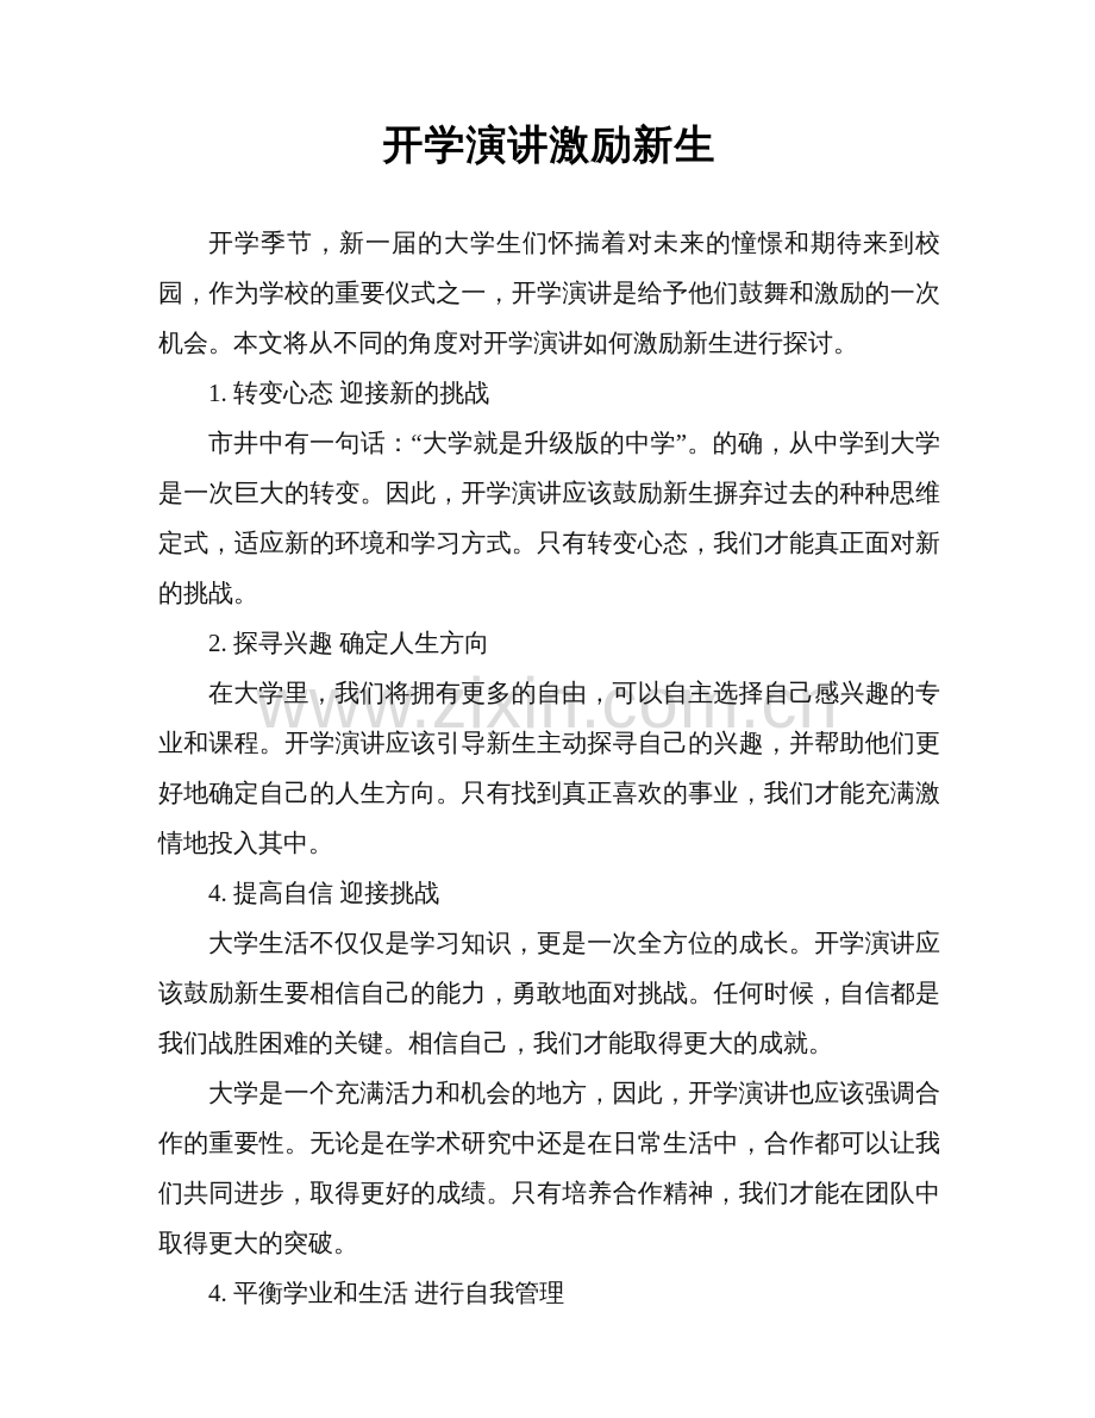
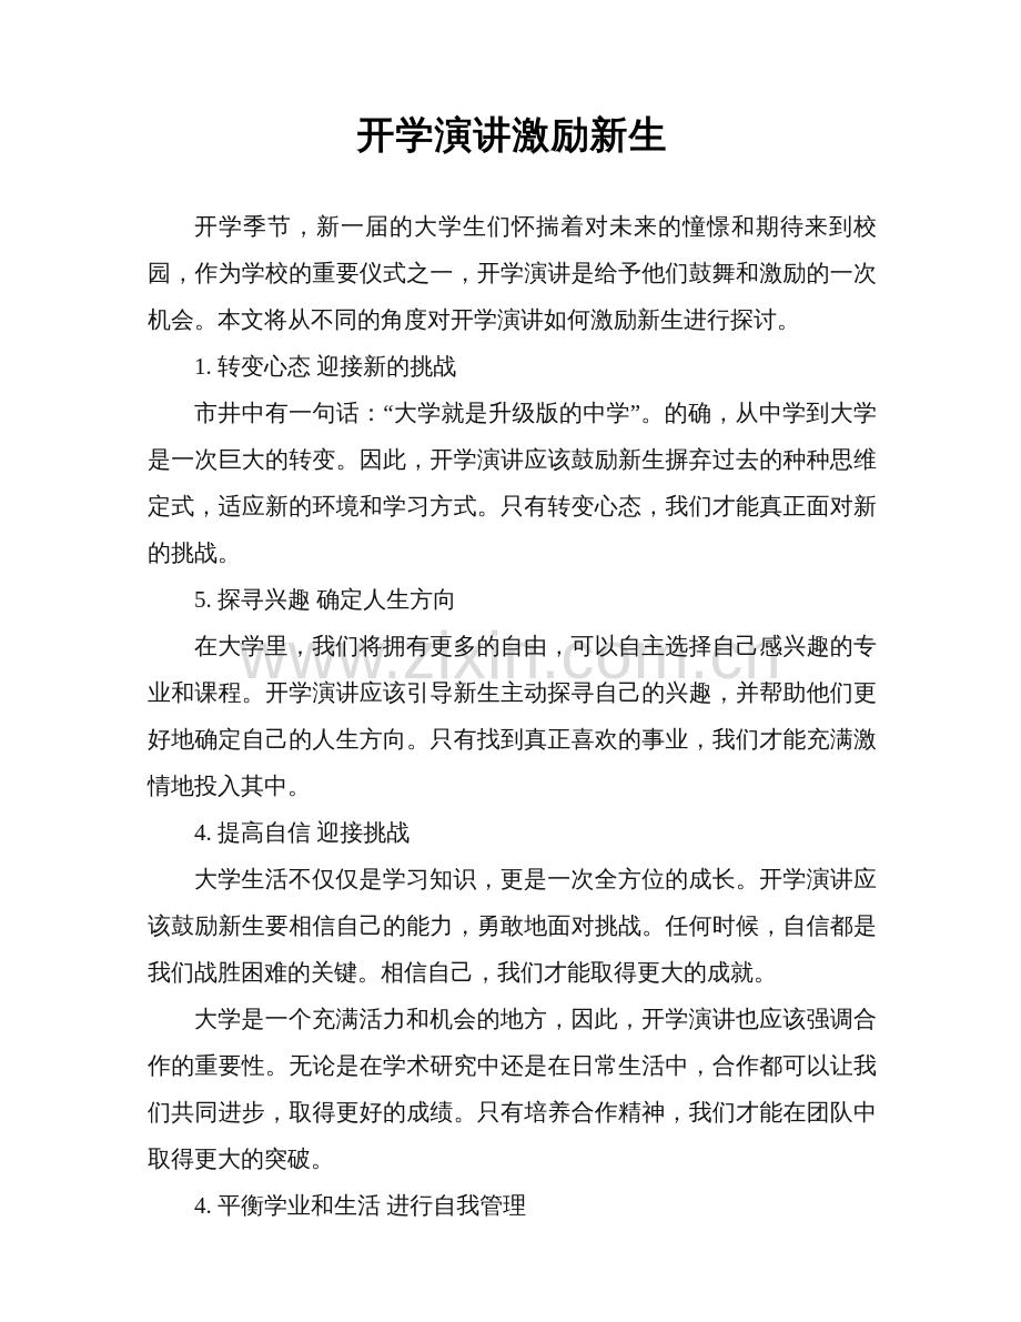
  www.zixin.com.cn
  开学演讲激励新生
  开学季节，新一届的大学生们怀揣着对未来的憧憬和期待来到校园，作为学校的重要仪式之一，开学演讲是给予他们鼓舞和激励的一次机会。本文将从不同的角度对开学演讲如何激励新生进行探讨。
  1. 转变心态 迎接新的挑战
  市井中有一句话：“大学就是升级版的中学”。的确，从中学到大学是一次巨大的转变。因此，开学演讲应该鼓励新生摒弃过去的种种思维定式，适应新的环境和学习方式。只有转变心态，我们才能真正面对新的挑战。
- 2. 探寻兴趣 确定人生方向
+ 5. 探寻兴趣 确定人生方向
  在大学里，我们将拥有更多的自由，可以自主选择自己感兴趣的专业和课程。开学演讲应该引导新生主动探寻自己的兴趣，并帮助他们更好地确定自己的人生方向。只有找到真正喜欢的事业，我们才能充满激情地投入其中。
  4. 提高自信 迎接挑战
  大学生活不仅仅是学习知识，更是一次全方位的成长。开学演讲应该鼓励新生要相信自己的能力，勇敢地面对挑战。任何时候，自信都是我们战胜困难的关键。相信自己，我们才能取得更大的成就。
  大学是一个充满活力和机会的地方，因此，开学演讲也应该强调合作的重要性。无论是在学术研究中还是在日常生活中，合作都可以让我们共同进步，取得更好的成绩。只有培养合作精神，我们才能在团队中取得更大的突破。
  4. 平衡学业和生活 进行自我管理
